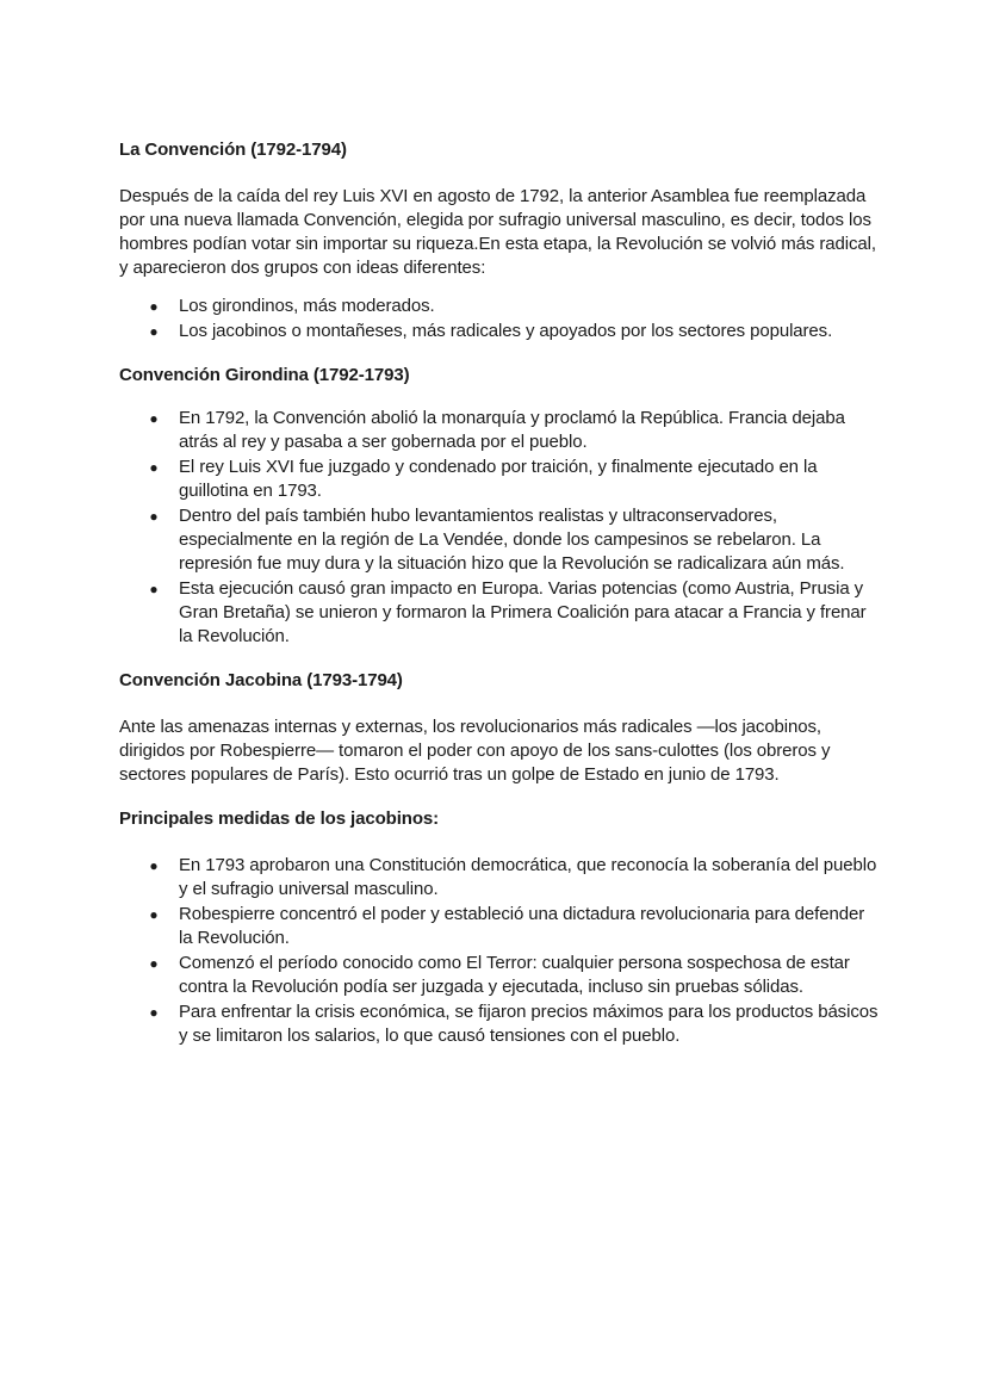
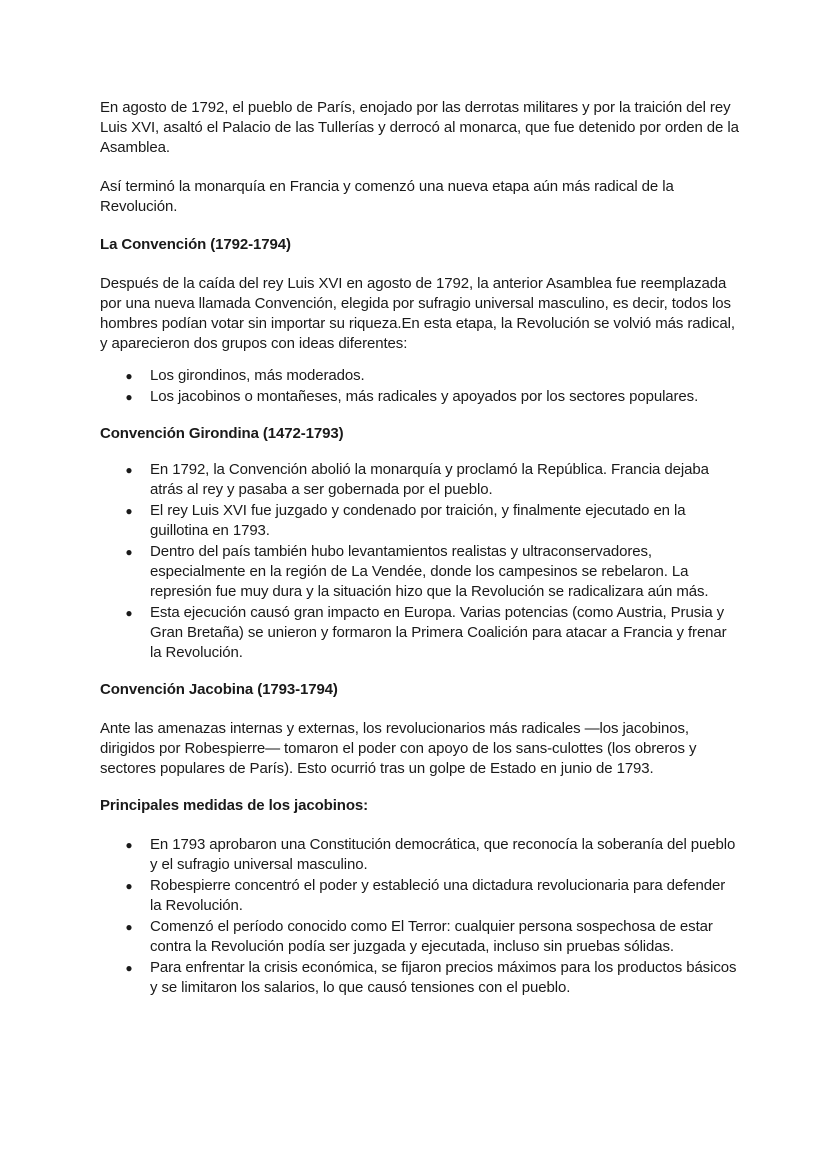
+ En agosto de 1792, el pueblo de París, enojado por las derrotas militares y por la traición del rey Luis XVI, asaltó el Palacio de las Tullerías y derrocó al monarca, que fue detenido por orden de la Asamblea.
+ Así terminó la monarquía en Francia y comenzó una nueva etapa aún más radical de la Revolución.
  La Convención (1792-1794)
  Después de la caída del rey Luis XVI en agosto de 1792, la anterior Asamblea fue reemplazada por una nueva llamada Convención, elegida por sufragio universal masculino, es decir, todos los hombres podían votar sin importar su riqueza.En esta etapa, la Revolución se volvió más radical, y aparecieron dos grupos con ideas diferentes:
  ●
  Los girondinos, más moderados.
  ●
  Los jacobinos o montañeses, más radicales y apoyados por los sectores populares.
- Convención Girondina (1792-1793)
+ Convención Girondina (1472-1793)
  ●
  En 1792, la Convención abolió la monarquía y proclamó la República. Francia dejaba atrás al rey y pasaba a ser gobernada por el pueblo.
  ●
  El rey Luis XVI fue juzgado y condenado por traición, y finalmente ejecutado en la guillotina en 1793.
  ●
  Dentro del país también hubo levantamientos realistas y ultraconservadores, especialmente en la región de La Vendée, donde los campesinos se rebelaron. La represión fue muy dura y la situación hizo que la Revolución se radicalizara aún más.
  ●
  Esta ejecución causó gran impacto en Europa. Varias potencias (como Austria, Prusia y Gran Bretaña) se unieron y formaron la Primera Coalición para atacar a Francia y frenar la Revolución.
  Convención Jacobina (1793-1794)
  Ante las amenazas internas y externas, los revolucionarios más radicales —los jacobinos, dirigidos por Robespierre— tomaron el poder con apoyo de los sans-culottes (los obreros y sectores populares de París). Esto ocurrió tras un golpe de Estado en junio de 1793.
  Principales medidas de los jacobinos:
  ●
  En 1793 aprobaron una Constitución democrática, que reconocía la soberanía del pueblo y el sufragio universal masculino.
  ●
  Robespierre concentró el poder y estableció una dictadura revolucionaria para defender la Revolución.
  ●
  Comenzó el período conocido como El Terror: cualquier persona sospechosa de estar contra la Revolución podía ser juzgada y ejecutada, incluso sin pruebas sólidas.
  ●
  Para enfrentar la crisis económica, se fijaron precios máximos para los productos básicos y se limitaron los salarios, lo que causó tensiones con el pueblo.
